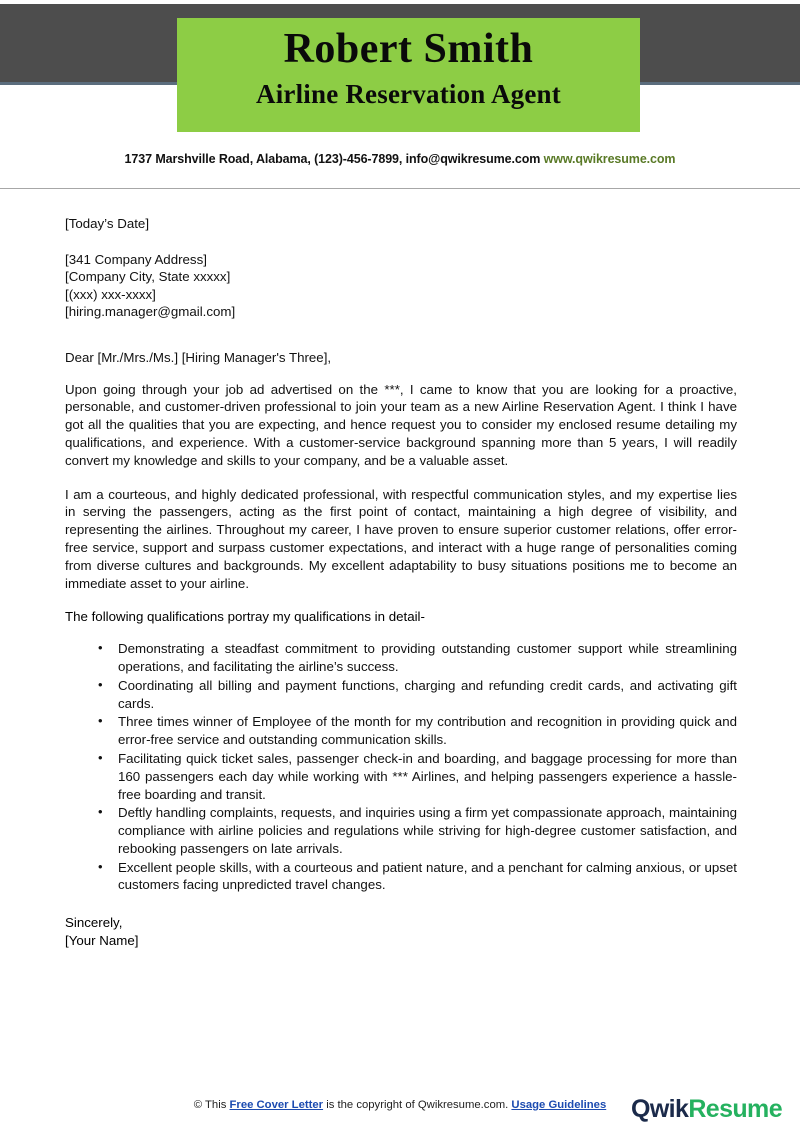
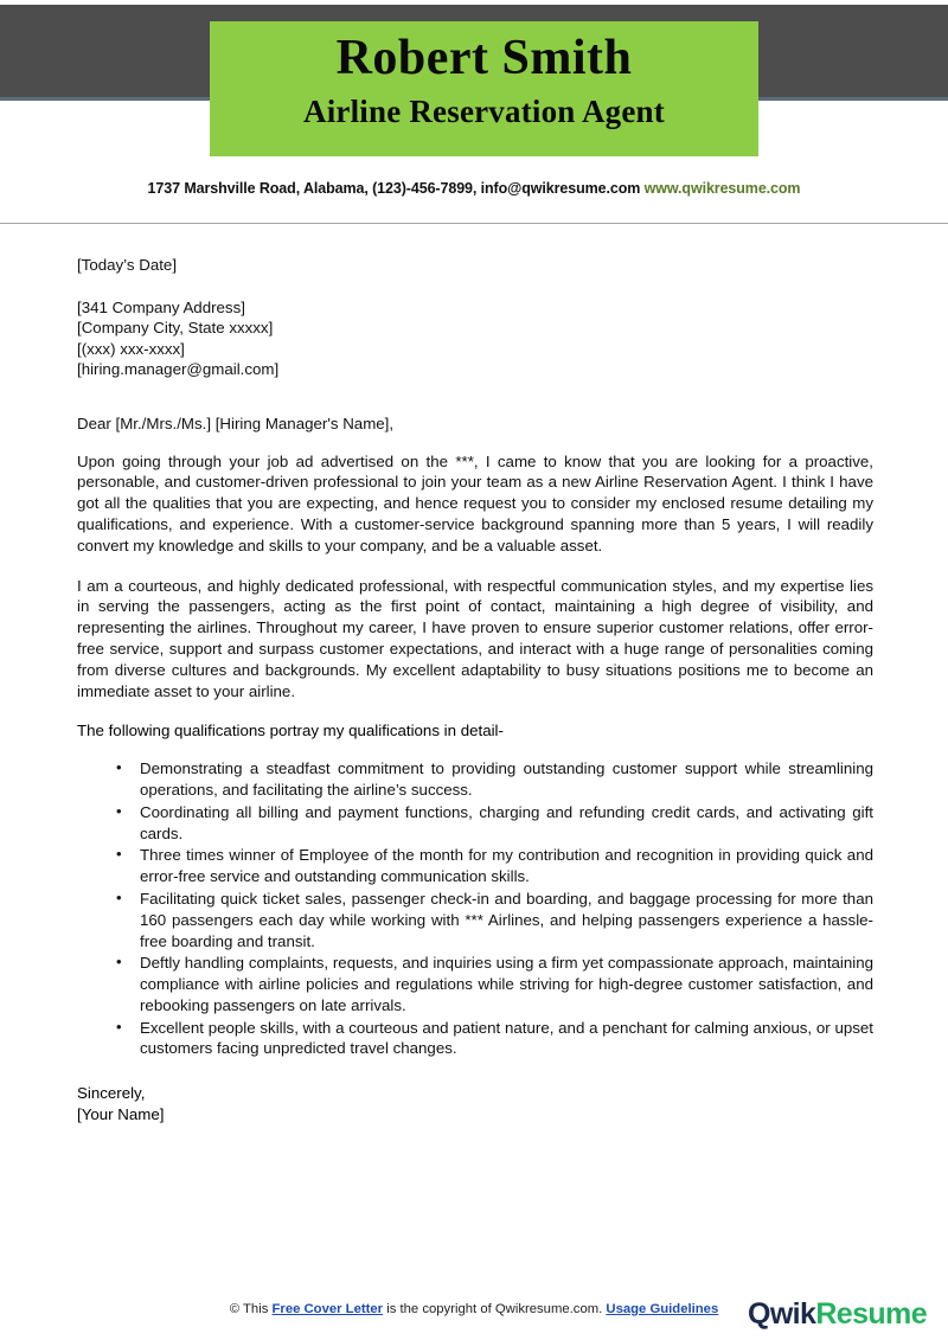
  Robert Smith
  Airline Reservation Agent
  1737 Marshville Road, Alabama, (123)-456-7899, info@qwikresume.com www.qwikresume.com
  [Today’s Date]
  [341 Company Address]
  [Company City, State xxxxx]
  [(xxx) xxx-xxxx]
  [hiring.manager@gmail.com]
- Dear [Mr./Mrs./Ms.] [Hiring Manager's Three],
+ Dear [Mr./Mrs./Ms.] [Hiring Manager's Name],
  Upon going through your job ad advertised on the ***, I came to know that you are looking for a proactive, personable, and customer-driven professional to join your team as a new Airline Reservation Agent. I think I have got all the qualities that you are expecting, and hence request you to consider my enclosed resume detailing my qualifications, and experience. With a customer-service background spanning more than 5 years, I will readily convert my knowledge and skills to your company, and be a valuable asset.
  I am a courteous, and highly dedicated professional, with respectful communication styles, and my expertise lies in serving the passengers, acting as the first point of contact, maintaining a high degree of visibility, and representing the airlines. Throughout my career, I have proven to ensure superior customer relations, offer error-free service, support and surpass customer expectations, and interact with a huge range of personalities coming from diverse cultures and backgrounds. My excellent adaptability to busy situations positions me to become an immediate asset to your airline.
  The following qualifications portray my qualifications in detail-
  Demonstrating a steadfast commitment to providing outstanding customer support while streamlining operations, and facilitating the airline’s success.
  Coordinating all billing and payment functions, charging and refunding credit cards, and activating gift cards.
  Three times winner of Employee of the month for my contribution and recognition in providing quick and error-free service and outstanding communication skills.
  Facilitating quick ticket sales, passenger check-in and boarding, and baggage processing for more than 160 passengers each day while working with *** Airlines, and helping passengers experience a hassle-free boarding and transit.
  Deftly handling complaints, requests, and inquiries using a firm yet compassionate approach, maintaining compliance with airline policies and regulations while striving for high-degree customer satisfaction, and rebooking passengers on late arrivals.
  Excellent people skills, with a courteous and patient nature, and a penchant for calming anxious, or upset customers facing unpredicted travel changes.
  Sincerely,
  [Your Name]
  © This Free Cover Letter is the copyright of Qwikresume.com. Usage Guidelines
  QwikResume
